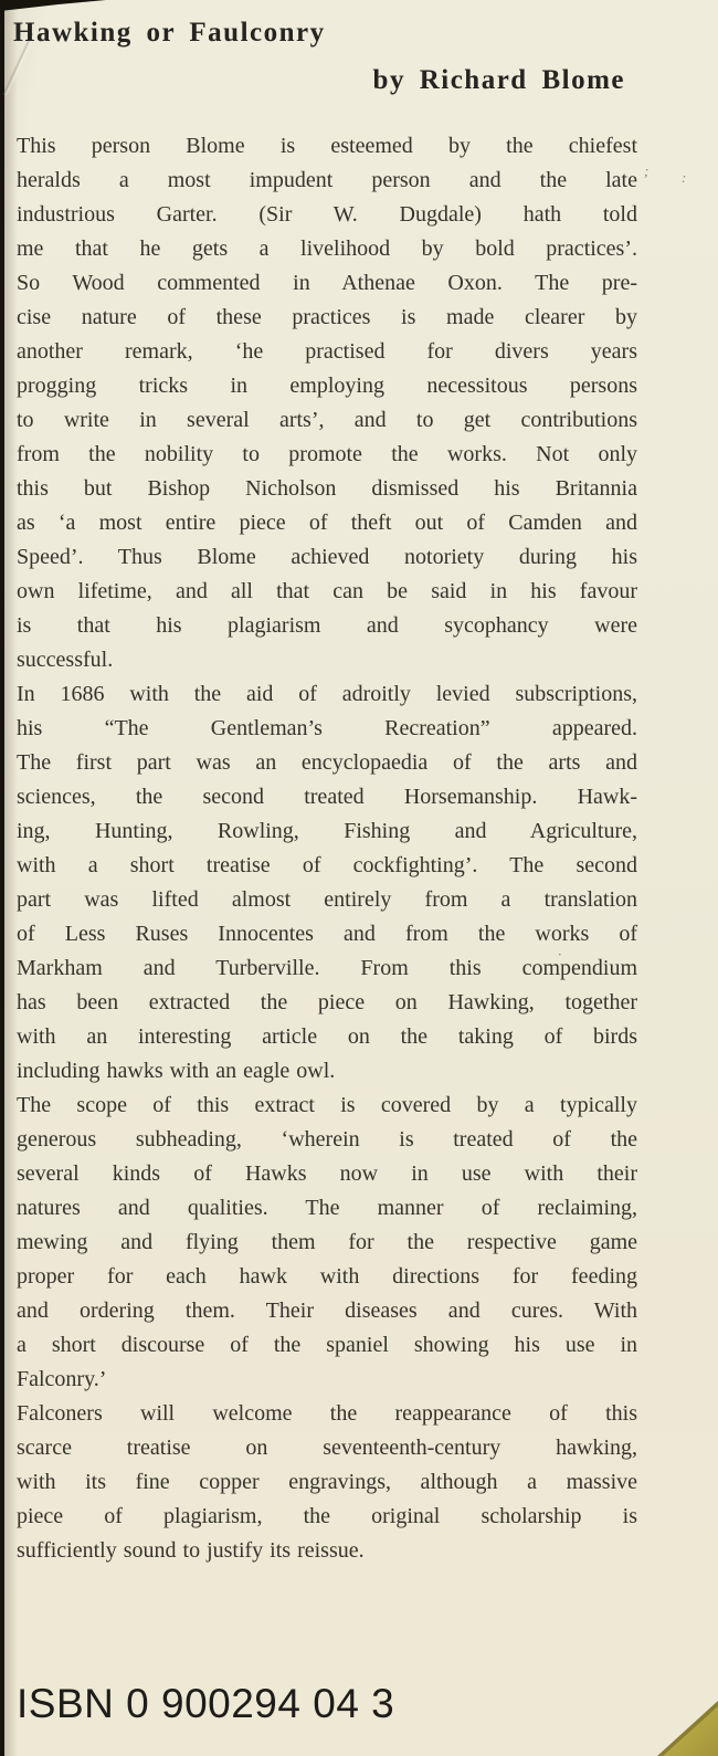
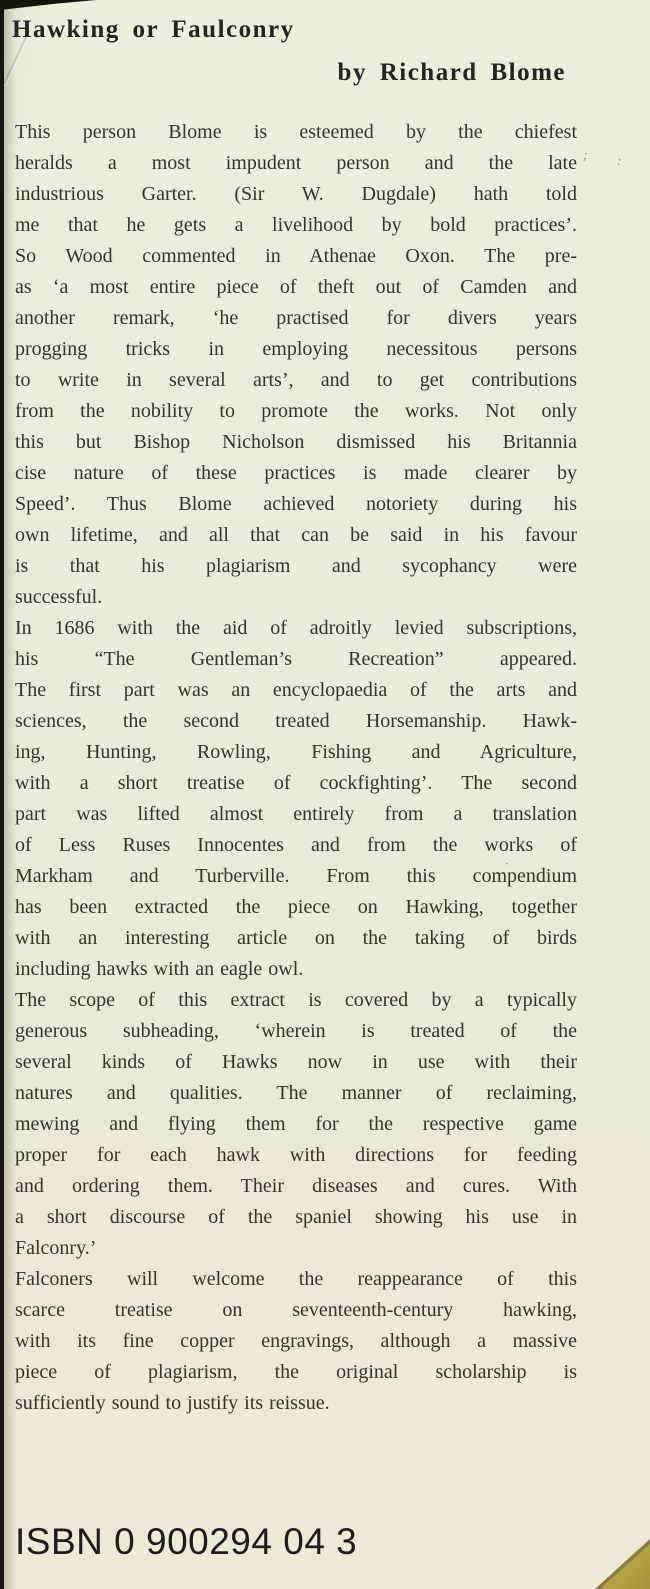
  Hawking or Faulconry
  by Richard Blome
  This person Blome is esteemed by the chiefest
  heralds a most impudent person and the late
  industrious Garter. (Sir W. Dugdale) hath told
  me that he gets a livelihood by bold practices’.
  So Wood commented in Athenae Oxon. The pre-
- cise nature of these practices is made clearer by
+ as ‘a most entire piece of theft out of Camden and
  another remark, ‘he practised for divers years
  progging tricks in employing necessitous persons
  to write in several arts’, and to get contributions
  from the nobility to promote the works. Not only
  this but Bishop Nicholson dismissed his Britannia
- as ‘a most entire piece of theft out of Camden and
+ cise nature of these practices is made clearer by
  Speed’. Thus Blome achieved notoriety during his
  own lifetime, and all that can be said in his favour
  is that his plagiarism and sycophancy were
  successful.
  In 1686 with the aid of adroitly levied subscriptions,
  his “The Gentleman’s Recreation” appeared.
  The first part was an encyclopaedia of the arts and
  sciences, the second treated Horsemanship. Hawk-
  ing, Hunting, Rowling, Fishing and Agriculture,
  with a short treatise of cockfighting’. The second
  part was lifted almost entirely from a translation
  of Less Ruses Innocentes and from the works of
  Markham and Turberville. From this compendium
  has been extracted the piece on Hawking, together
  with an interesting article on the taking of birds
  including hawks with an eagle owl.
  The scope of this extract is covered by a typically
  generous subheading, ‘wherein is treated of the
  several kinds of Hawks now in use with their
  natures and qualities. The manner of reclaiming,
  mewing and flying them for the respective game
  proper for each hawk with directions for feeding
  and ordering them. Their diseases and cures. With
  a short discourse of the spaniel showing his use in
  Falconry.’
  Falconers will welcome the reappearance of this
  scarce treatise on seventeenth-century hawking,
  with its fine copper engravings, although a massive
  piece of plagiarism, the original scholarship is
  sufficiently sound to justify its reissue.
  ISBN 0 900294 04 3
  ;
  :
  ·
